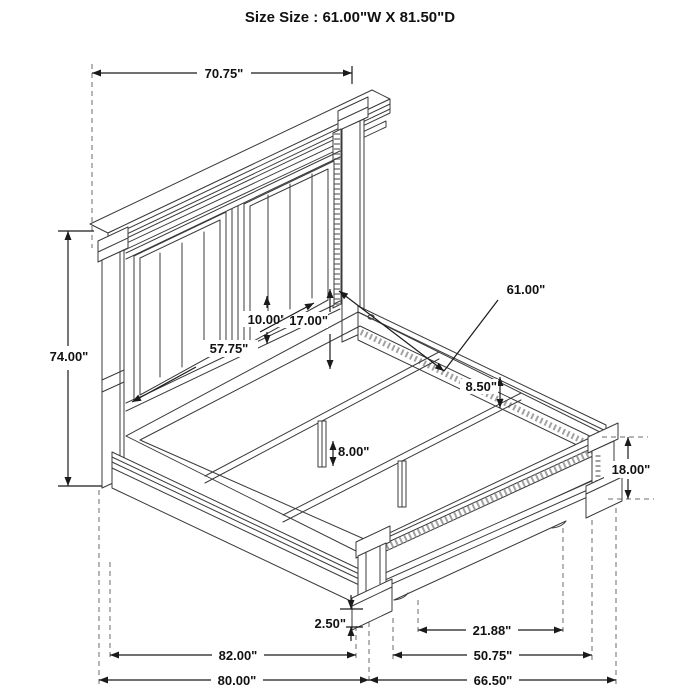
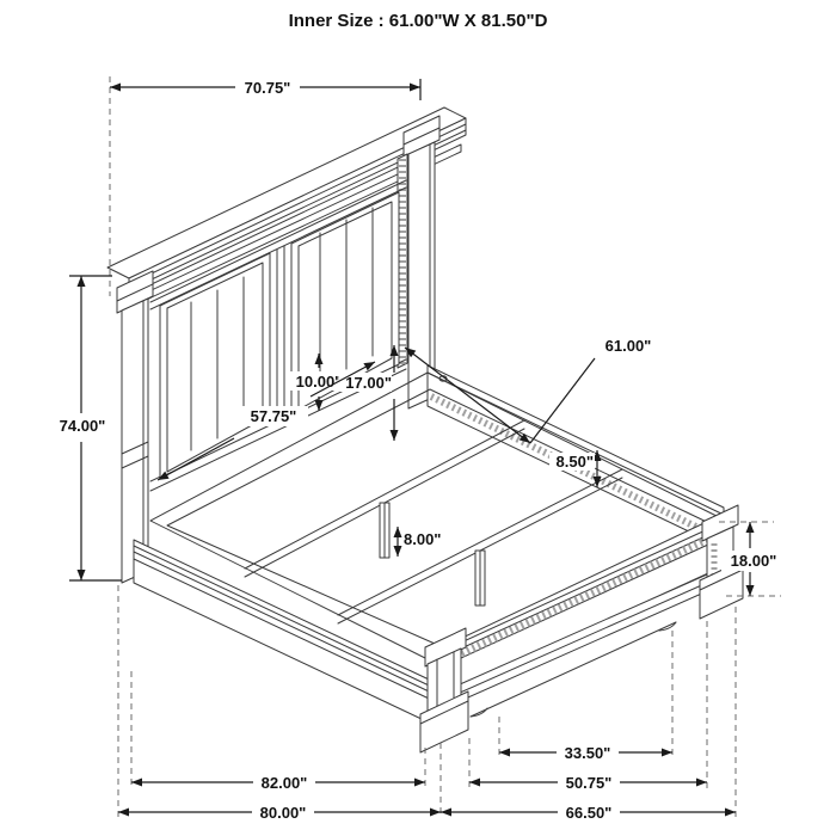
- Size Size : 61.00"W X 81.50"D
+ Inner Size : 61.00"W X 81.50"D
  70.75"
  74.00"
  10.00
  17.00"
  57.75"
  61.00"
  8.50"
  8.00"
  18.00"
- 2.50"
- 21.88"
+ 33.50"
  82.00"
  50.75"
  80.00"
  66.50"
